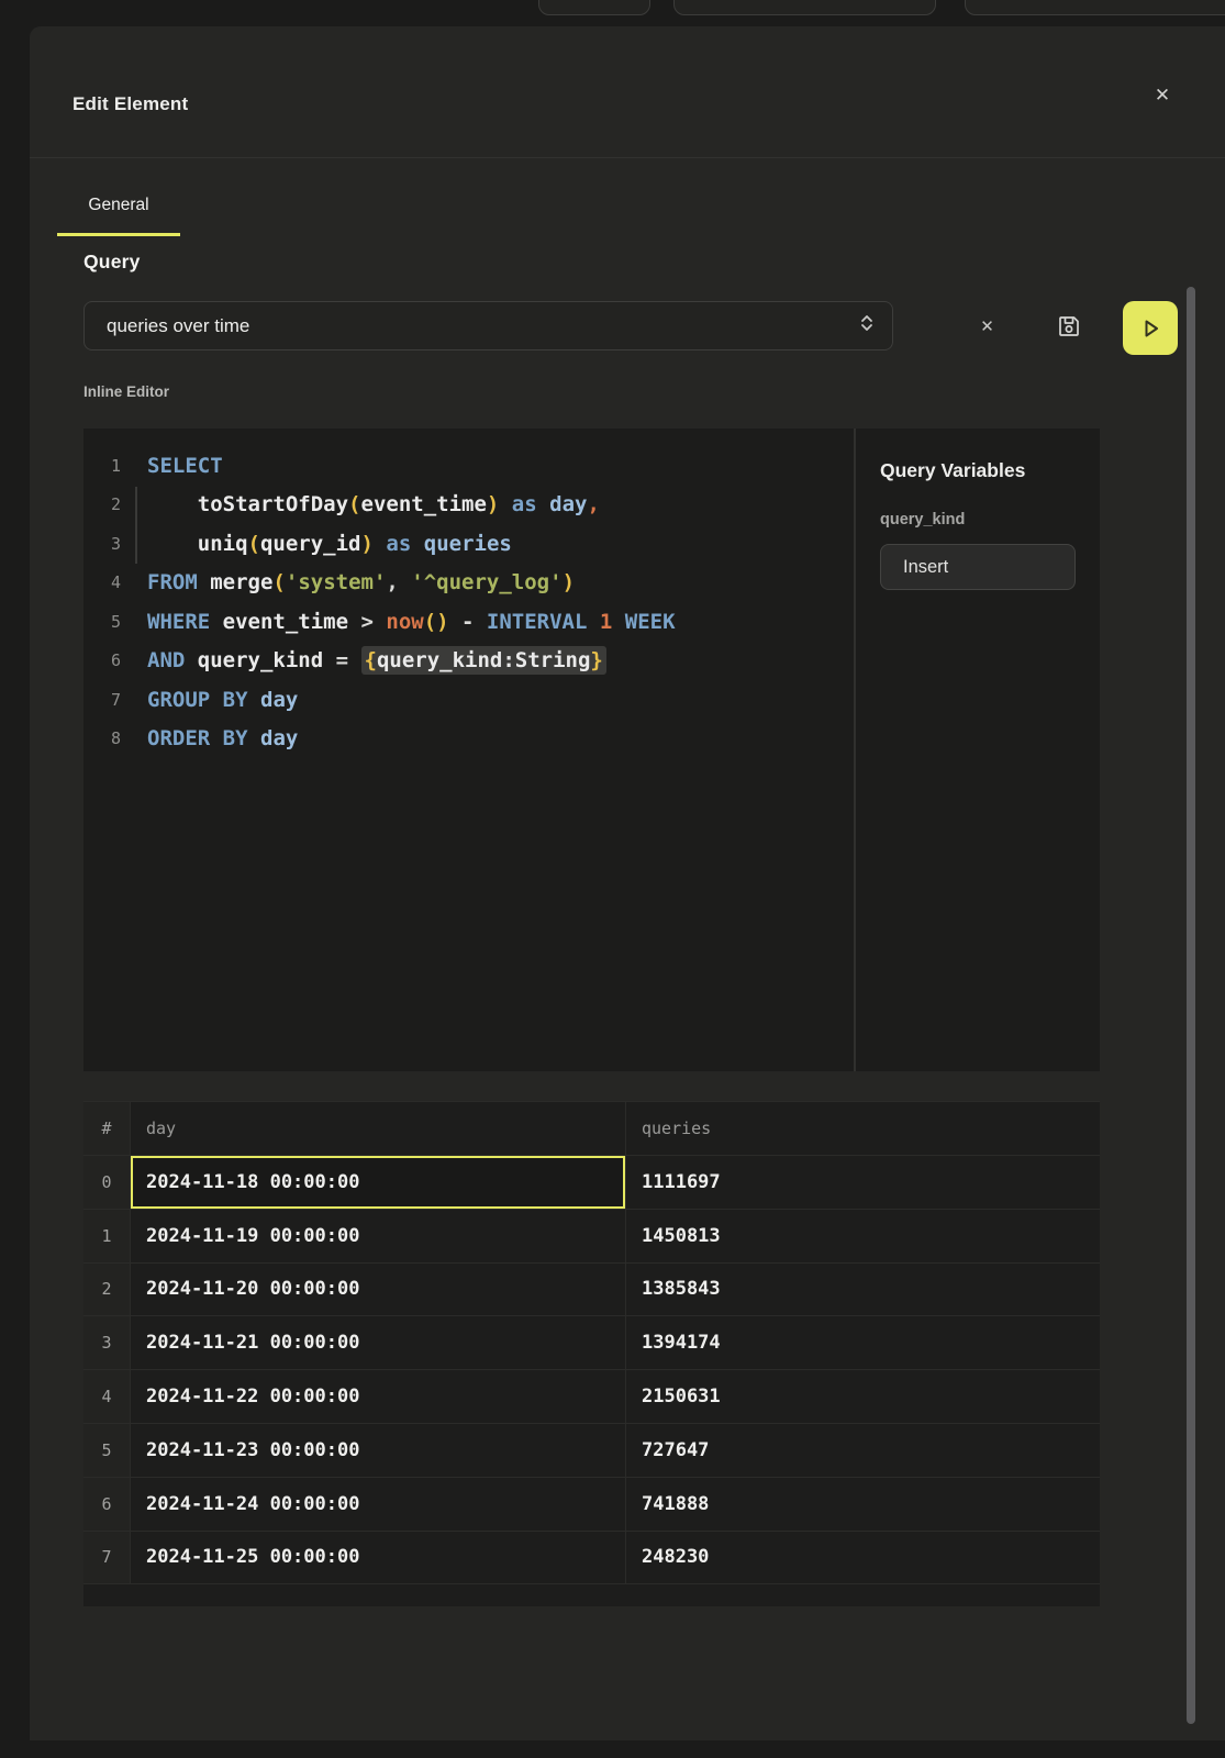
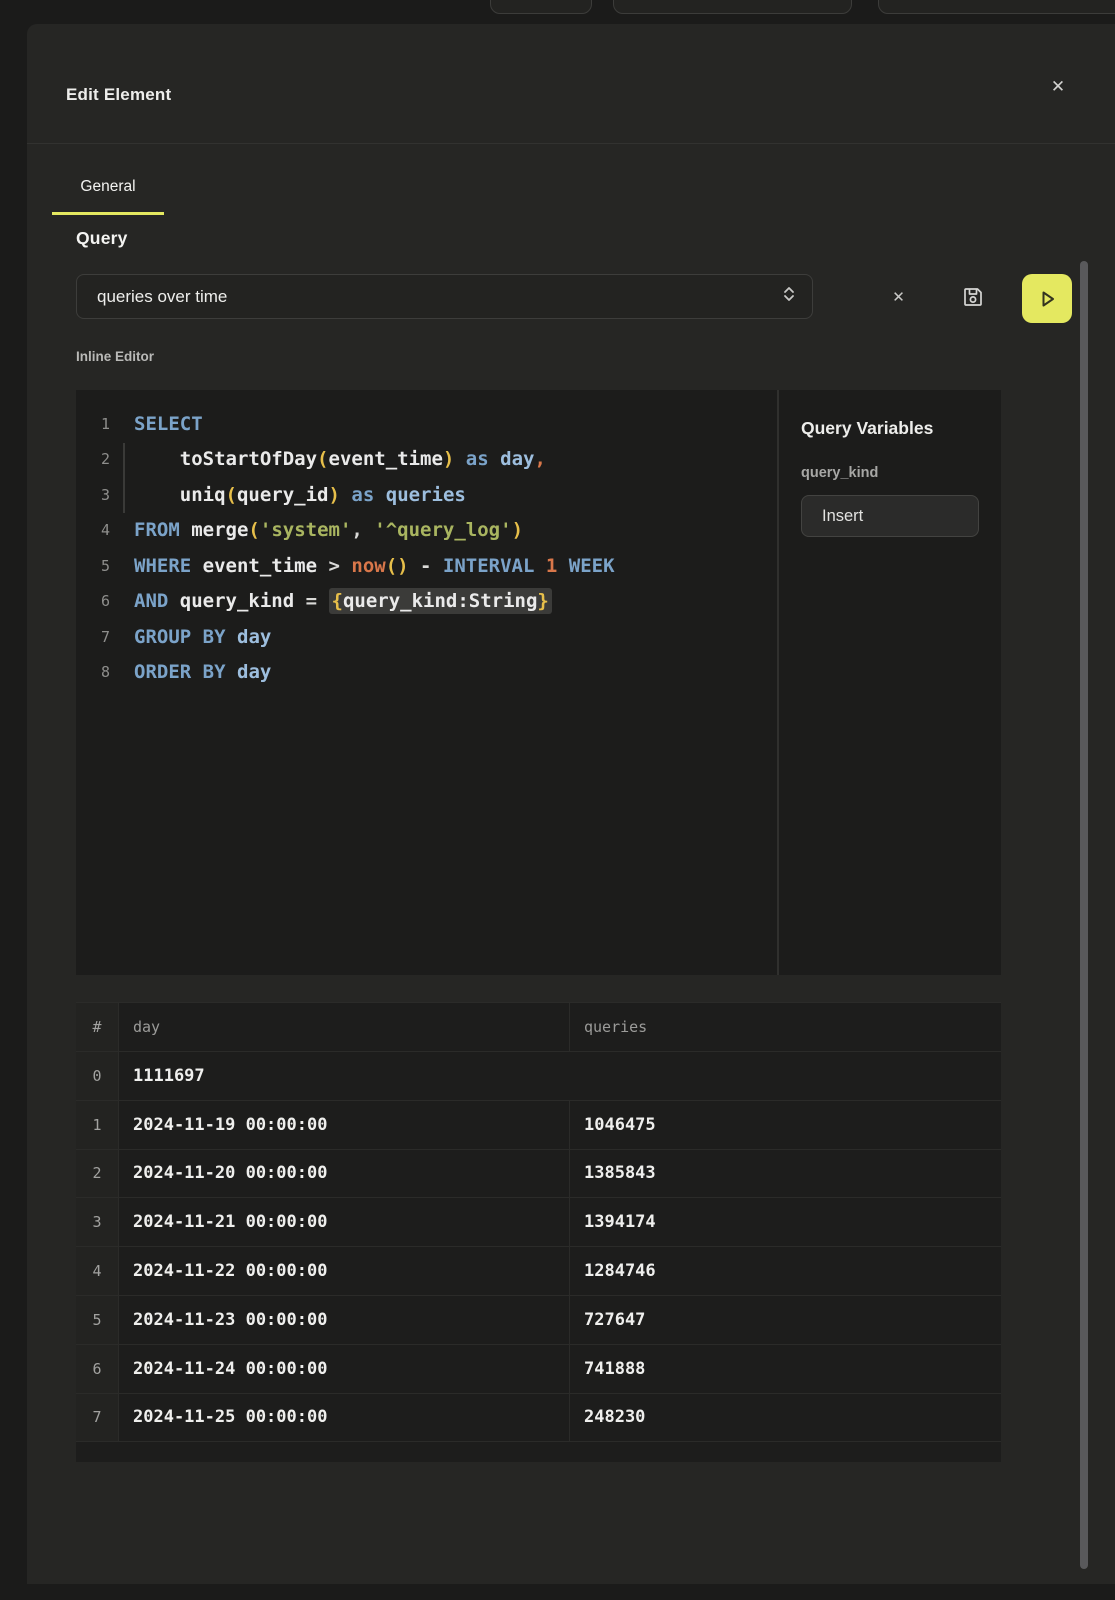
  Edit Element
  ✕
  General
  Query
  queries over time
  ✕
  Inline Editor
  1
  SELECT
  2
  toStartOfDay(event_time) as day,
  3
  uniq(query_id) as queries
  4
  FROM merge('system', '^query_log')
  5
  WHERE event_time > now() - INTERVAL 1 WEEK
  6
  AND query_kind = {query_kind:String}
  7
  GROUP BY day
  8
  ORDER BY day
  Query Variables
  query_kind
  Insert
  #
  day
  queries
  0
- 2024-11-18 00:00:00
  1111697
  1
  2024-11-19 00:00:00
- 1450813
+ 1046475
  2
  2024-11-20 00:00:00
  1385843
  3
  2024-11-21 00:00:00
  1394174
  4
  2024-11-22 00:00:00
- 2150631
+ 1284746
  5
  2024-11-23 00:00:00
  727647
  6
  2024-11-24 00:00:00
  741888
  7
  2024-11-25 00:00:00
  248230
